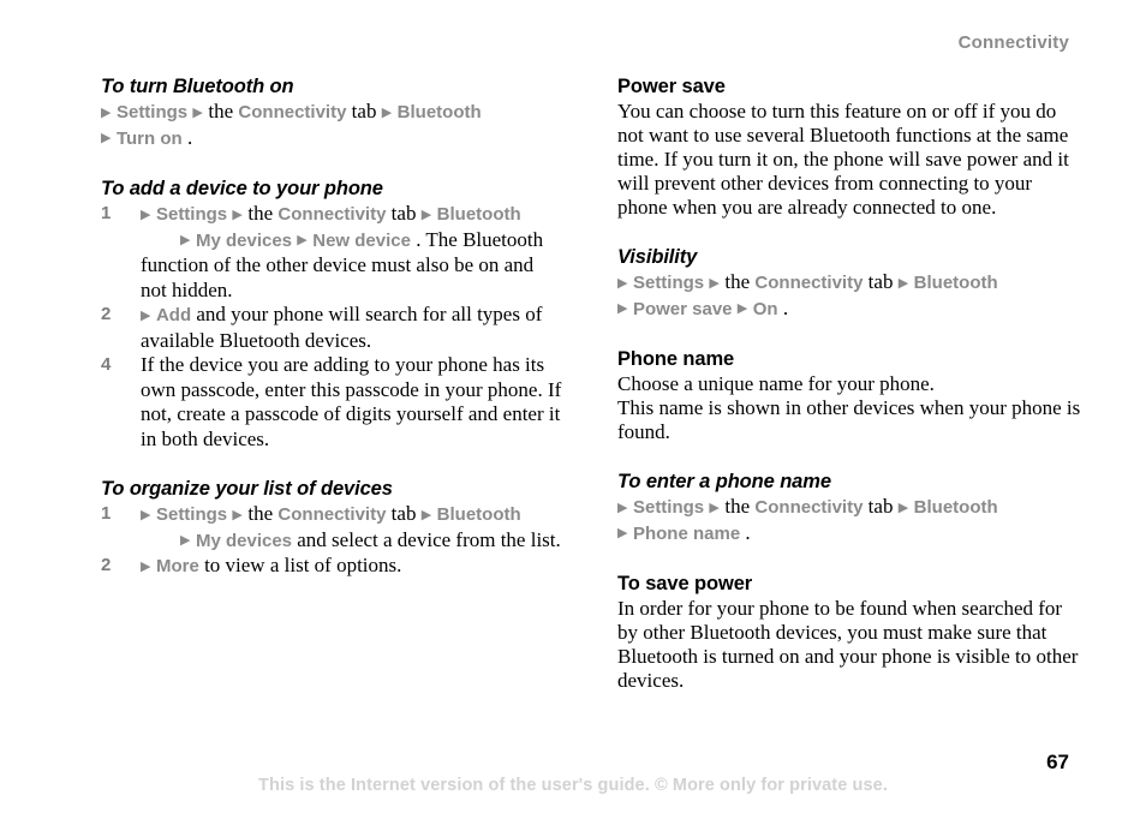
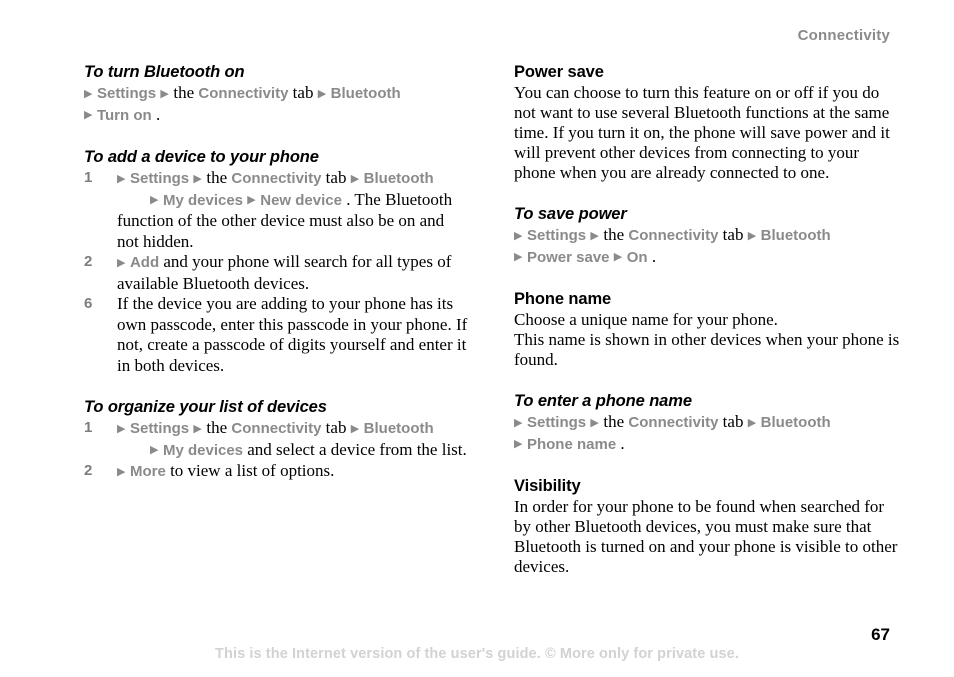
  Connectivity
  To turn Bluetooth on
  ▶ Settings ▶ the Connectivity tab ▶ Bluetooth
  ▶ Turn on .
  To add a device to your phone
  1
  ▶ Settings ▶ the Connectivity tab ▶ Bluetooth
  ▶ My devices ▶ New device . The Bluetooth
  function of the other device must also be on and not hidden.
  2
  ▶ Add and your phone will search for all types of available Bluetooth devices.
- 4
+ 6
  If the device you are adding to your phone has its own passcode, enter this passcode in your phone. If not, create a passcode of digits yourself and enter it in both devices.
  To organize your list of devices
  1
  ▶ Settings ▶ the Connectivity tab ▶ Bluetooth
  ▶ My devices and select a device from the list.
  2
  ▶ More to view a list of options.
  Power save
  You can choose to turn this feature on or off if you do not want to use several Bluetooth functions at the same time. If you turn it on, the phone will save power and it will prevent other devices from connecting to your phone when you are already connected to one.
- Visibility
+ To save power
  ▶ Settings ▶ the Connectivity tab ▶ Bluetooth
  ▶ Power save ▶ On .
  Phone name
  Choose a unique name for your phone.
  This name is shown in other devices when your phone is found.
  To enter a phone name
  ▶ Settings ▶ the Connectivity tab ▶ Bluetooth
  ▶ Phone name .
- To save power
+ Visibility
  In order for your phone to be found when searched for by other Bluetooth devices, you must make sure that Bluetooth is turned on and your phone is visible to other devices.
  This is the Internet version of the user's guide. © More only for private use.
  67
